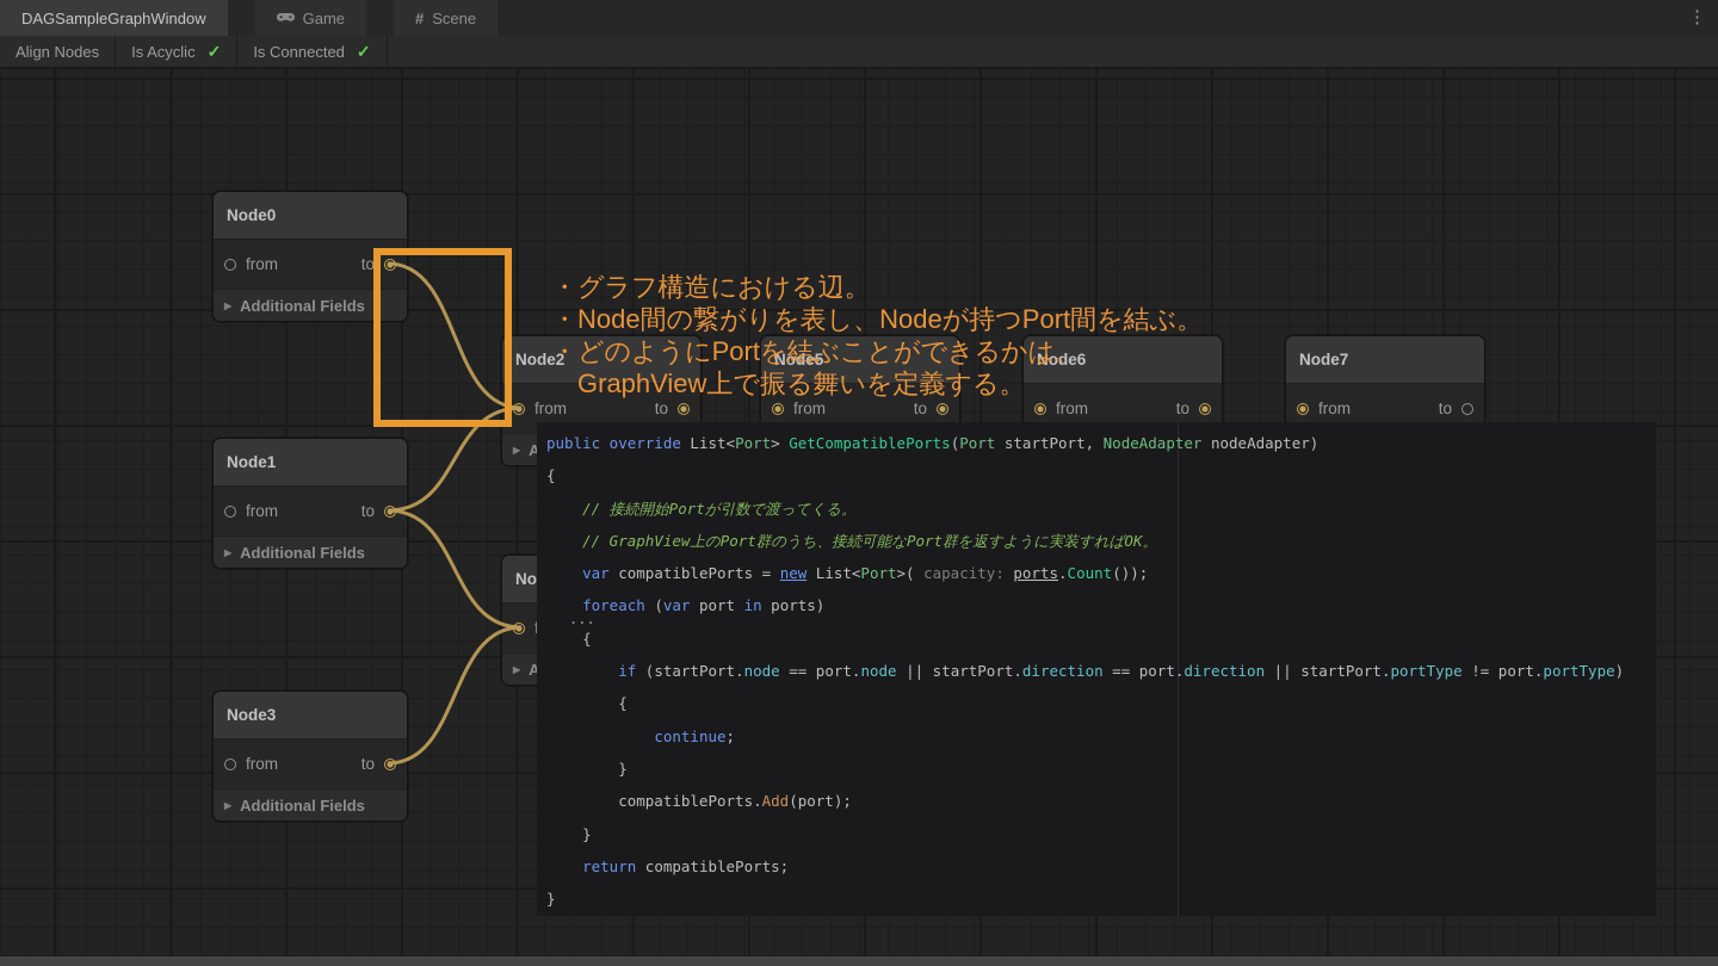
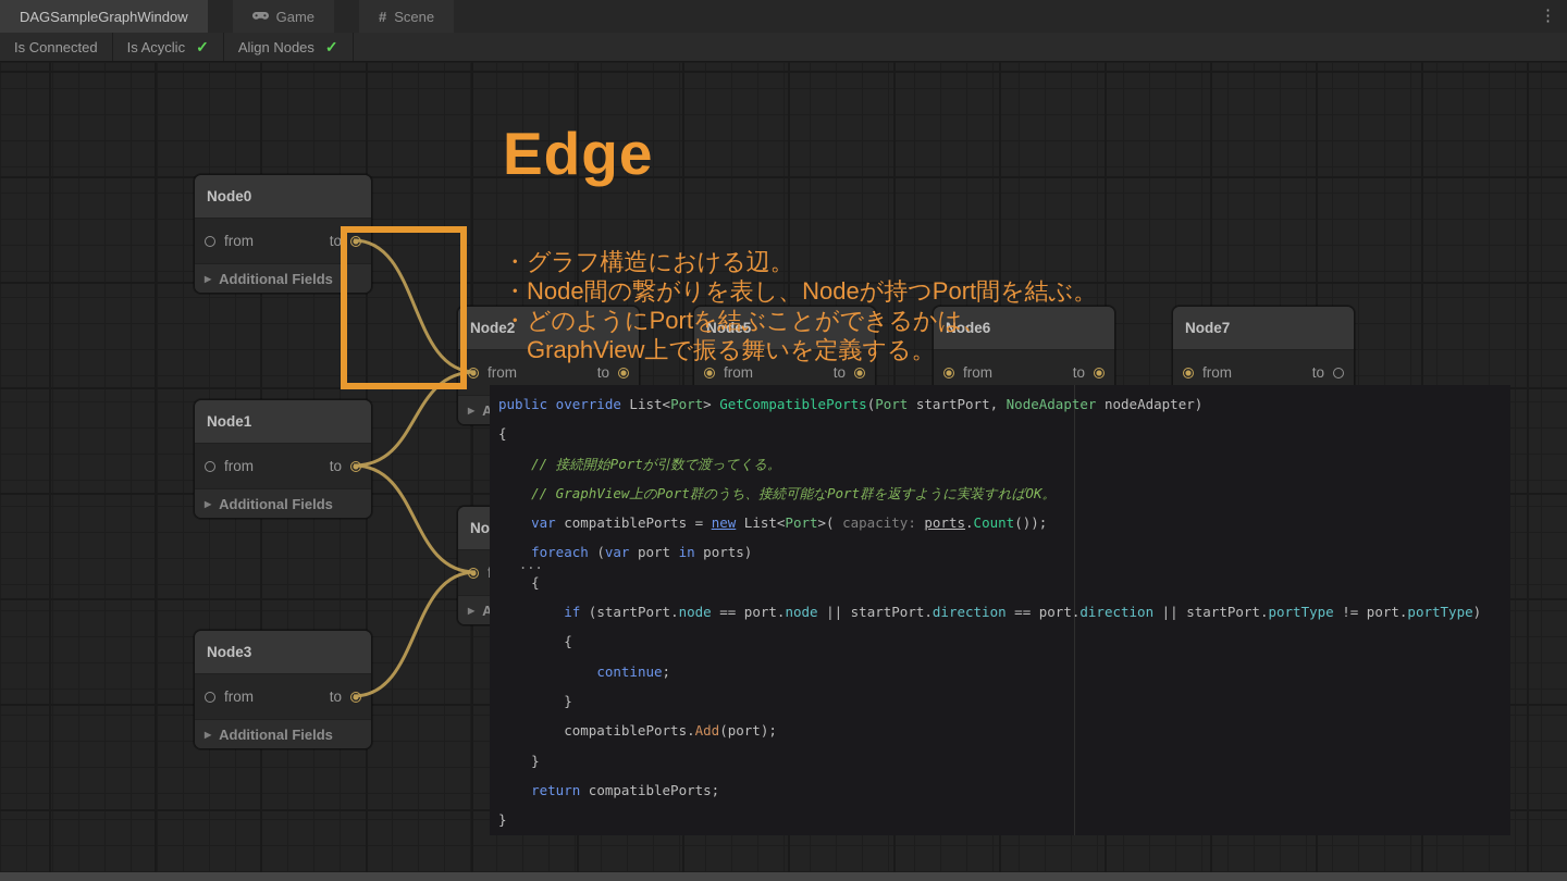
  DAGSampleGraphWindow
  Game
  #
  Scene
  ⋮
- Align Nodes
+ Is Connected
  Is Acyclic
  ✓
- Is Connected
+ Align Nodes
  ✓
  Node0
  from
  to
  ▶
  Additional Fields
  Node1
  from
  to
  ▶
  Additional Fields
  Node3
  from
  to
  ▶
  Additional Fields
  Node2
  from
  to
  ▶
  ▶
  Node5
  from
  to
  Node6
  from
  to
  Node7
  from
  to
+ Edge
  ・グラフ構造における辺。
  ・Node間の繋がりを表し、Nodeが持つPort間を結ぶ。
  ・どのようにPortを結ぶことができるかは、
  GraphView上で振る舞いを定義する。
  ...
  public override List<Port> GetCompatiblePorts(Port startPort, NodeAdapter nodeAdapter)
  {
  // 接続開始Portが引数で渡ってくる。
  // GraphView上のPort群のうち、接続可能なPort群を返すように実装すればOK。
  var compatiblePorts = new List<Port>( capacity: ports.Count());
  foreach (var port in ports)
  {
  if (startPort.node == port.node || startPort.direction == port.direction || startPort.portType != port.portType)
  {
  continue;
  }
  compatiblePorts.Add(port);
  }
  return compatiblePorts;
  }
